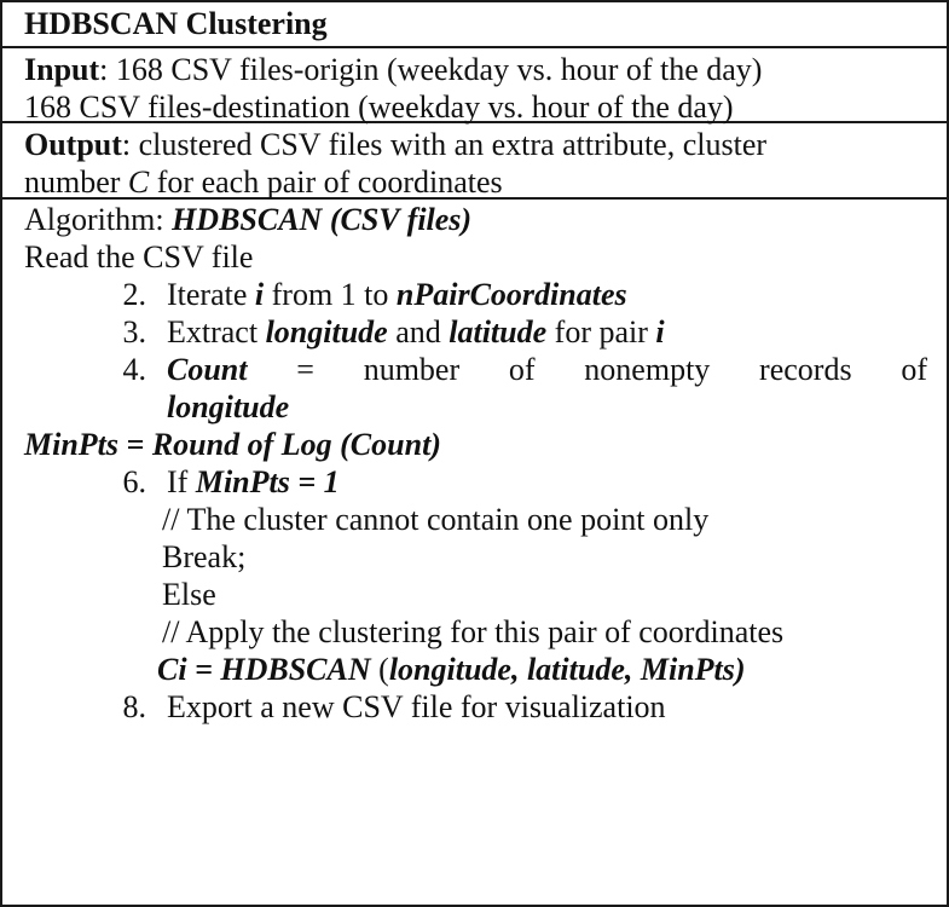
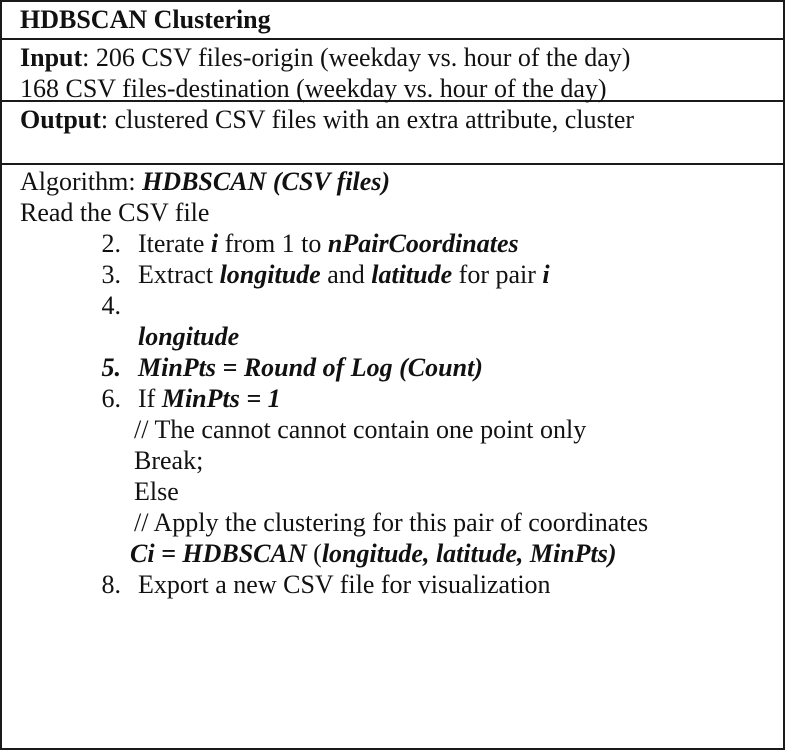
  HDBSCAN Clustering
- Input: 168 CSV files-origin (weekday vs. hour of the day)
+ Input: 206 CSV files-origin (weekday vs. hour of the day)
  168 CSV files-destination (weekday vs. hour of the day)
  Output: clustered CSV files with an extra attribute, cluster
- number C for each pair of coordinates
  Algorithm: HDBSCAN (CSV files)
  Read the CSV file
  2.
  Iterate i from 1 to nPairCoordinates
  3.
  Extract longitude and latitude for pair i
  4.
- Count = number of nonempty records of
  longitude
+ 5.
  MinPts = Round of Log (Count)
  6.
  If MinPts = 1
- // The cluster cannot contain one point only
+ // The cannot cannot contain one point only
  Break;
  Else
  // Apply the clustering for this pair of coordinates
  Ci = HDBSCAN (longitude, latitude, MinPts)
  8.
  Export a new CSV file for visualization
